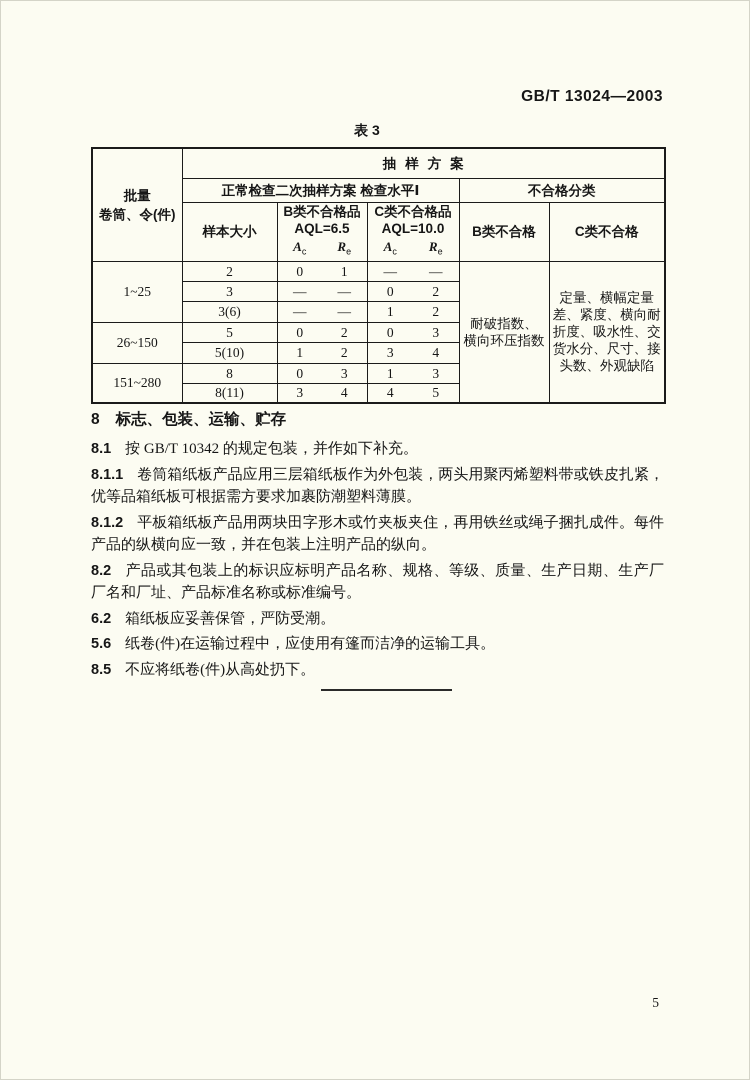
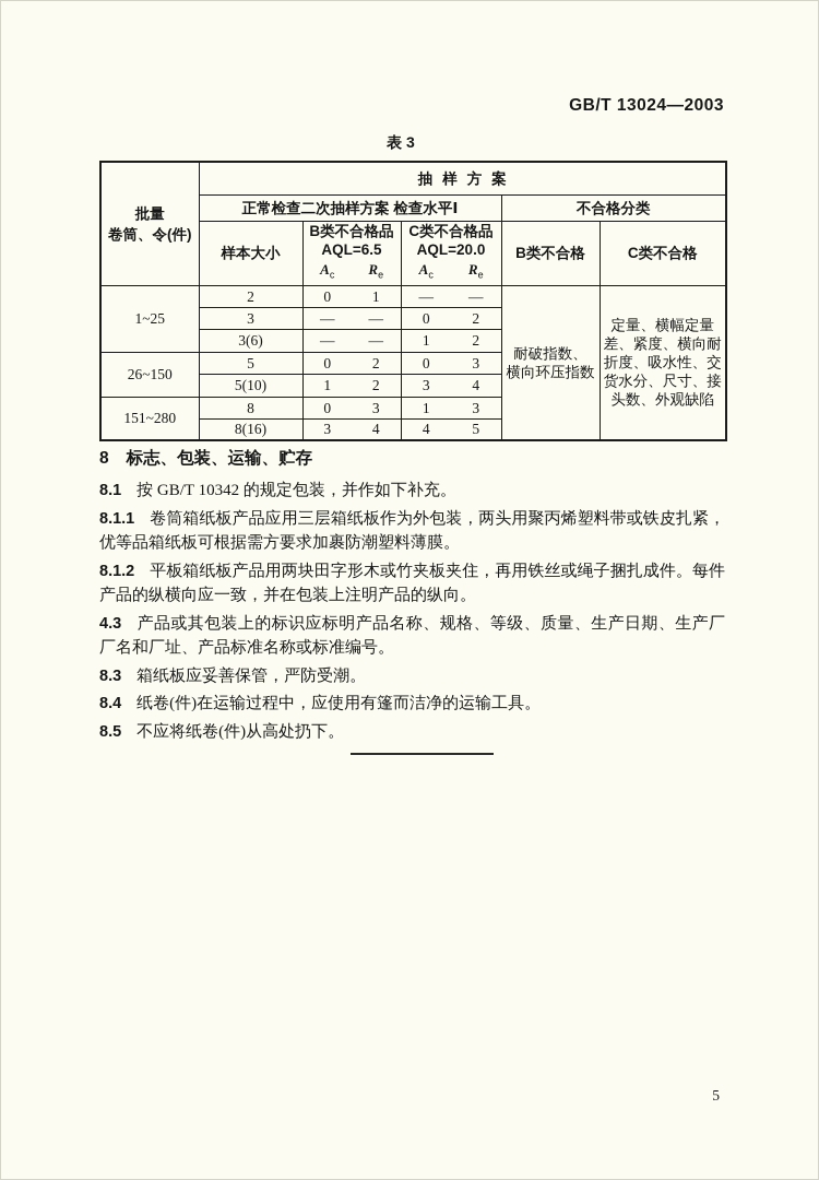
  GB/T 13024—2003
  表 3
  批量 卷筒、令(件)	抽样方案
  正常检查二次抽样方案 检查水平Ⅰ	不合格分类
- 样本大小	B类不合格品 AQL=6.5 Ac Re	C类不合格品 AQL=10.0 Ac Re	B类不合格	C类不合格
+ 样本大小	B类不合格品 AQL=6.5 Ac Re	C类不合格品 AQL=20.0 Ac Re	B类不合格	C类不合格
  1~25	2	0 1	— —	耐破指数、 横向环压指数	定量、横幅定量差、紧度、横向耐折度、吸水性、交货水分、尺寸、接头数、外观缺陷
  3	— —	0 2
  3(6)	— —	1 2
  26~150	5	0 2	0 3
  5(10)	1 2	3 4
  151~280	8	0 3	1 3
- 8(11)	3 4	4 5
+ 8(16)	3 4	4 5
  8 标志、包装、运输、贮存
  8.1 按 GB/T 10342 的规定包装，并作如下补充。
  8.1.1 卷筒箱纸板产品应用三层箱纸板作为外包装，两头用聚丙烯塑料带或铁皮扎紧，优等品箱纸板可根据需方要求加裹防潮塑料薄膜。
  8.1.2 平板箱纸板产品用两块田字形木或竹夹板夹住，再用铁丝或绳子捆扎成件。每件产品的纵横向应一致，并在包装上注明产品的纵向。
- 8.2 产品或其包装上的标识应标明产品名称、规格、等级、质量、生产日期、生产厂厂名和厂址、产品标准名称或标准编号。
+ 4.3 产品或其包装上的标识应标明产品名称、规格、等级、质量、生产日期、生产厂厂名和厂址、产品标准名称或标准编号。
- 6.2 箱纸板应妥善保管，严防受潮。
+ 8.3 箱纸板应妥善保管，严防受潮。
- 5.6 纸卷(件)在运输过程中，应使用有篷而洁净的运输工具。
+ 8.4 纸卷(件)在运输过程中，应使用有篷而洁净的运输工具。
  8.5 不应将纸卷(件)从高处扔下。
  5
